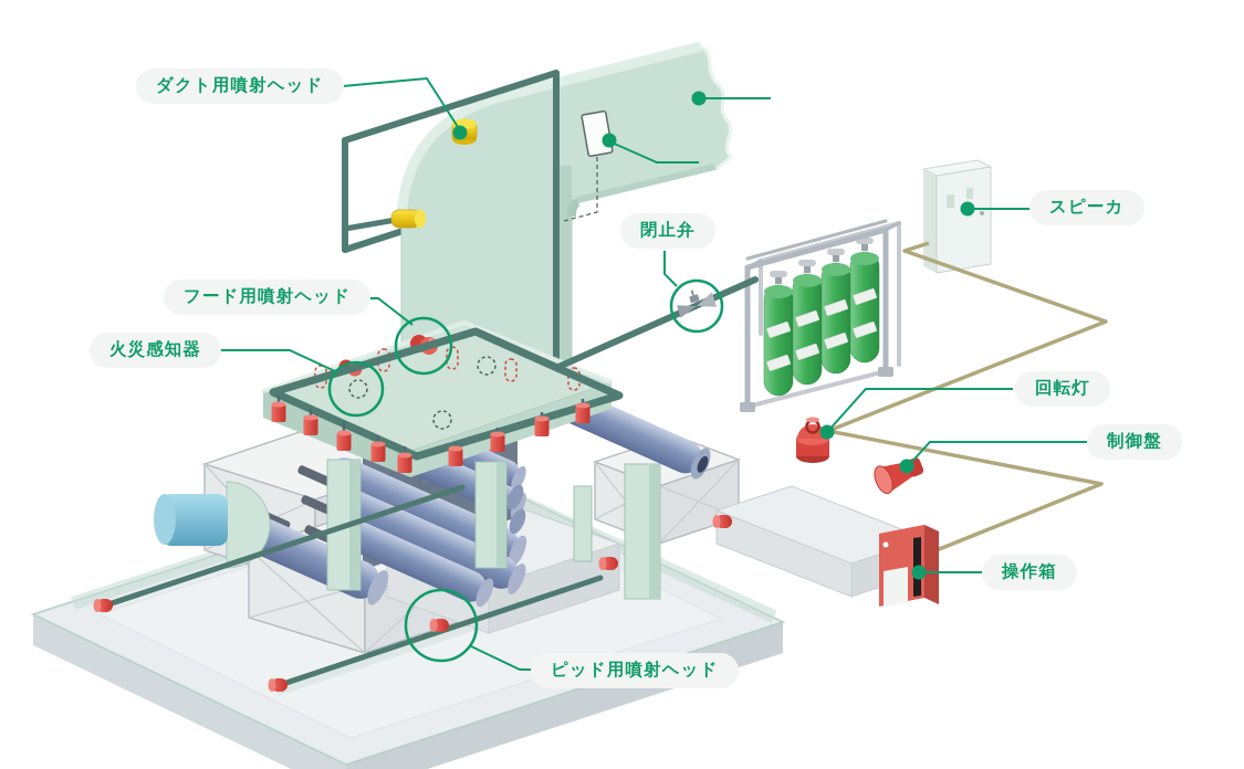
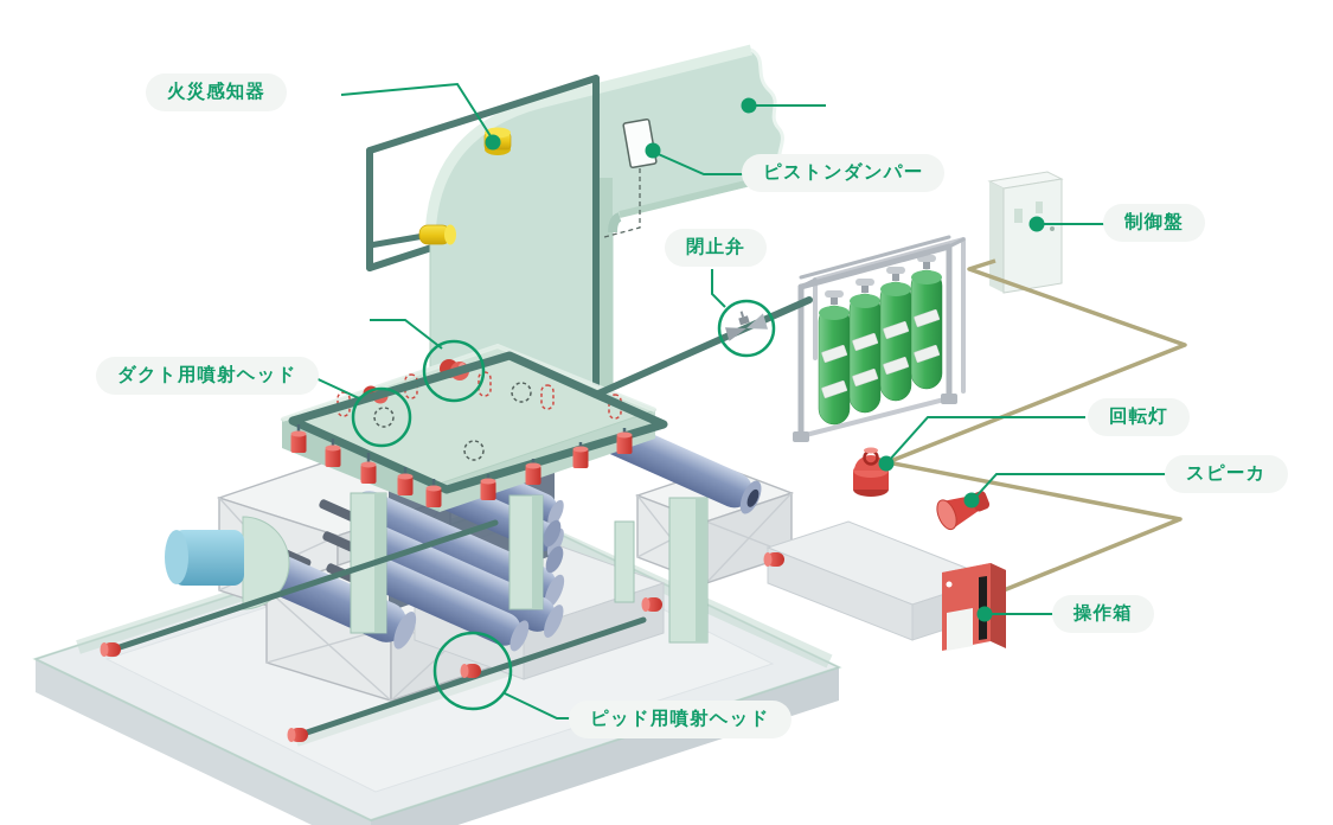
- ダクト用噴射ヘッド
+ 火災感知器
+ ピストンダンパー
  閉止弁
- スピーカ
+ 制御盤
- フード用噴射ヘッド
- 火災感知器
+ ダクト用噴射ヘッド
  回転灯
- 制御盤
+ スピーカ
  操作箱
  ピッド用噴射ヘッド
